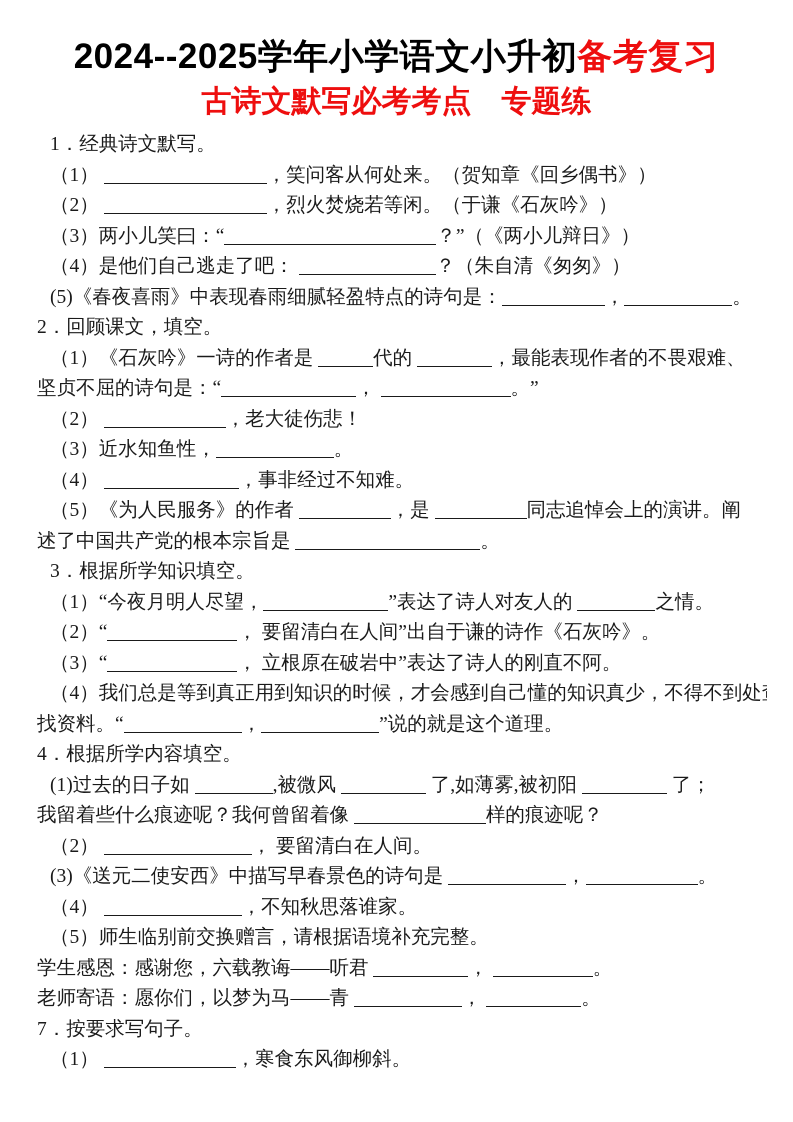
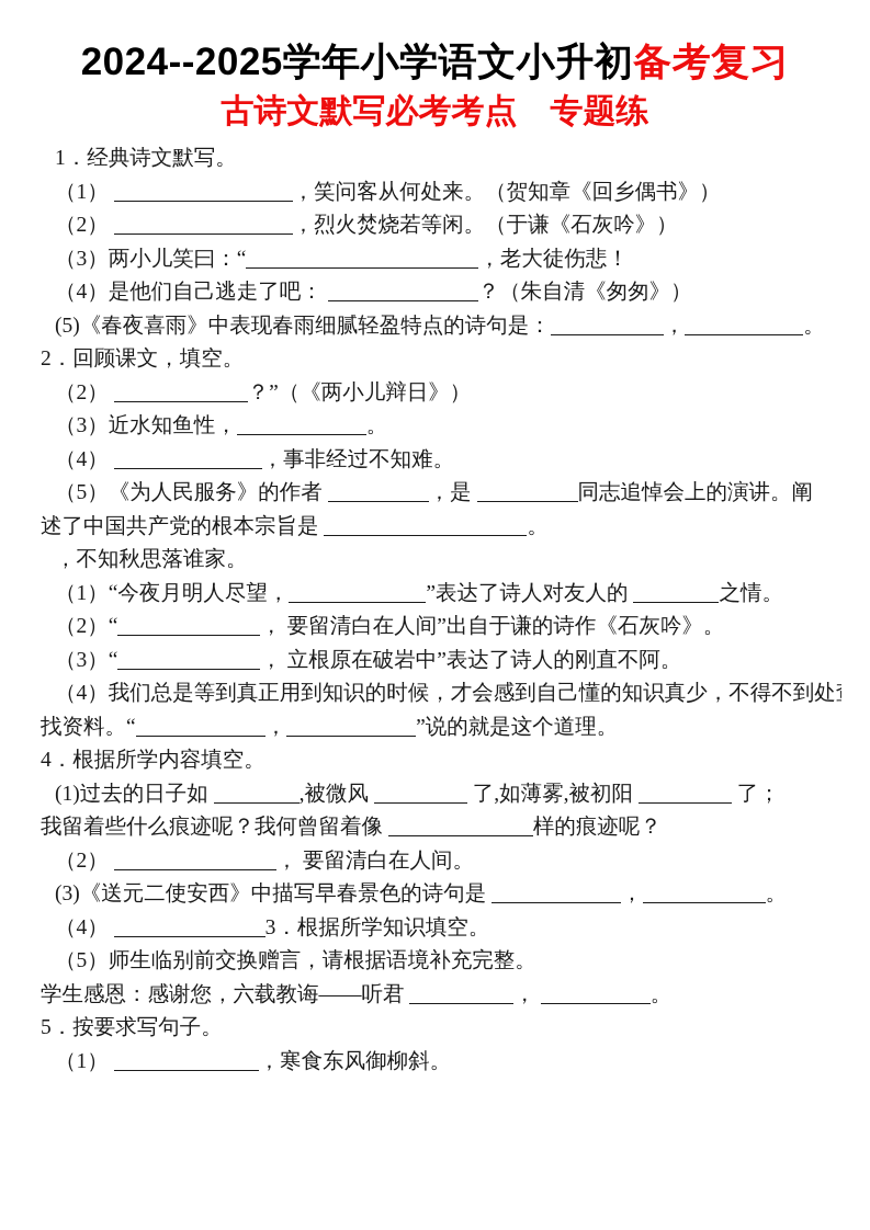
  2024--2025学年小学语文小升初备考复习
  古诗文默写必考考点 专题练
  1．经典诗文默写。
  （1） ，笑问客从何处来。（贺知章《回乡偶书》）
  （2） ，烈火焚烧若等闲。（于谦《石灰吟》）
- （3）两小儿笑曰：“ ？”（《两小儿辩日》）
+ （3）两小儿笑曰：“ ，老大徒伤悲！
  （4）是他们自己逃走了吧： ？（朱自清《匆匆》）
  (5)《春夜喜雨》中表现春雨细腻轻盈特点的诗句是： ， 。
  2．回顾课文，填空。
- （1）《石灰吟》一诗的作者是 代的 ，最能表现作者的不畏艰难、
- 坚贞不屈的诗句是：“ ， 。”
- （2） ，老大徒伤悲！
+ （2） ？”（《两小儿辩日》）
  （3）近水知鱼性， 。
  （4） ，事非经过不知难。
  （5）《为人民服务》的作者 ，是 同志追悼会上的演讲。阐
  述了中国共产党的根本宗旨是 。
- 3．根据所学知识填空。
+ ，不知秋思落谁家。
  （1）“今夜月明人尽望， ”表达了诗人对友人的 之情。
  （2）“ ， 要留清白在人间”出自于谦的诗作《石灰吟》。
  （3）“ ， 立根原在破岩中”表达了诗人的刚直不阿。
  （4）我们总是等到真正用到知识的时候，才会感到自己懂的知识真少，不得不到处
  找资料。“ ， ”说的就是这个道理。
  4．根据所学内容填空。
  (1)过去的日子如 ,被微风 了,如薄雾,被初阳 了；
  我留着些什么痕迹呢？我何曾留着像 样的痕迹呢？
  （2） ， 要留清白在人间。
  (3)《送元二使安西》中描写早春景色的诗句是 ， 。
- （4） ，不知秋思落谁家。
+ （4） 3．根据所学知识填空。
  （5）师生临别前交换赠言，请根据语境补充完整。
  学生感恩：感谢您，六载教诲——听君 ， 。
- 老师寄语：愿你们，以梦为马——青 ， 。
- 7．按要求写句子。
+ 5．按要求写句子。
  （1） ，寒食东风御柳斜。
